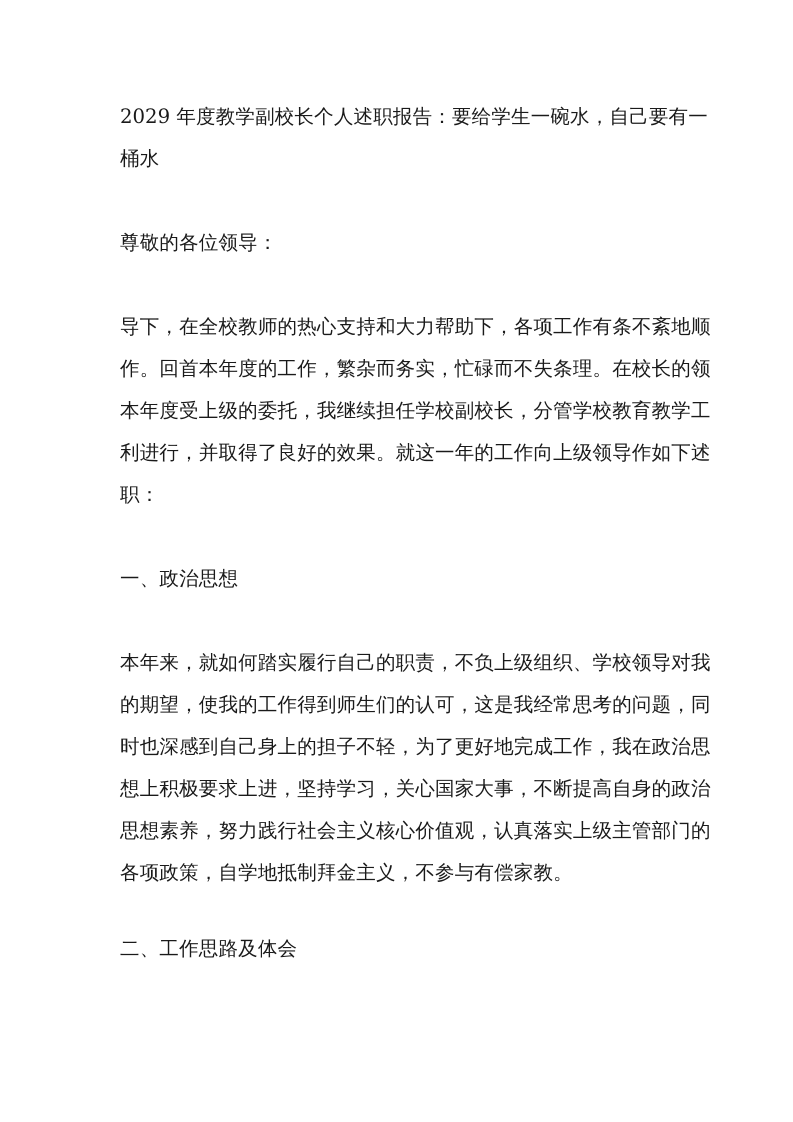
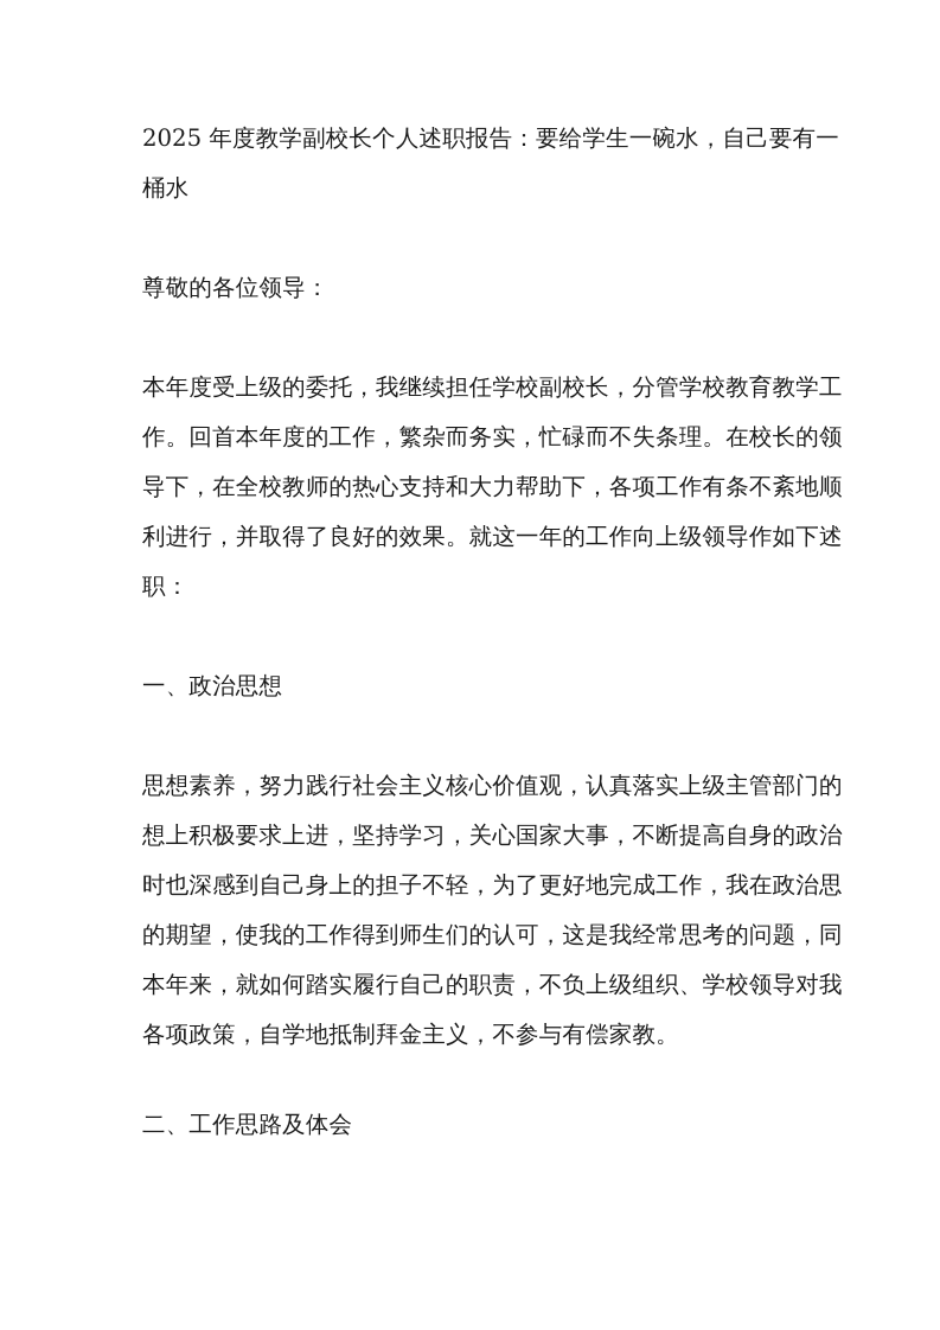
- 2029 年度教学副校长个人述职报告：要给学生一碗水，自己要有一
+ 2025 年度教学副校长个人述职报告：要给学生一碗水，自己要有一
  桶水
  尊敬的各位领导：
- 导下，在全校教师的热心支持和大力帮助下，各项工作有条不紊地顺
+ 本年度受上级的委托，我继续担任学校副校长，分管学校教育教学工
  作。回首本年度的工作，繁杂而务实，忙碌而不失条理。在校长的领
- 本年度受上级的委托，我继续担任学校副校长，分管学校教育教学工
+ 导下，在全校教师的热心支持和大力帮助下，各项工作有条不紊地顺
  利进行，并取得了良好的效果。就这一年的工作向上级领导作如下述
  职：
  一、政治思想
- 本年来，就如何踏实履行自己的职责，不负上级组织、学校领导对我
+ 思想素养，努力践行社会主义核心价值观，认真落实上级主管部门的
- 的期望，使我的工作得到师生们的认可，这是我经常思考的问题，同
+ 想上积极要求上进，坚持学习，关心国家大事，不断提高自身的政治
  时也深感到自己身上的担子不轻，为了更好地完成工作，我在政治思
- 想上积极要求上进，坚持学习，关心国家大事，不断提高自身的政治
+ 的期望，使我的工作得到师生们的认可，这是我经常思考的问题，同
- 思想素养，努力践行社会主义核心价值观，认真落实上级主管部门的
+ 本年来，就如何踏实履行自己的职责，不负上级组织、学校领导对我
  各项政策，自学地抵制拜金主义，不参与有偿家教。
  二、工作思路及体会
